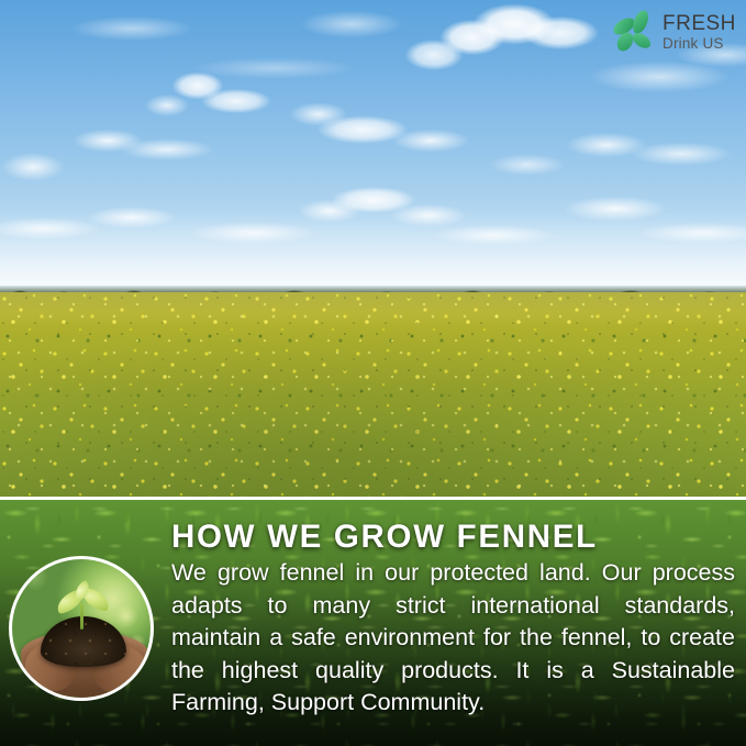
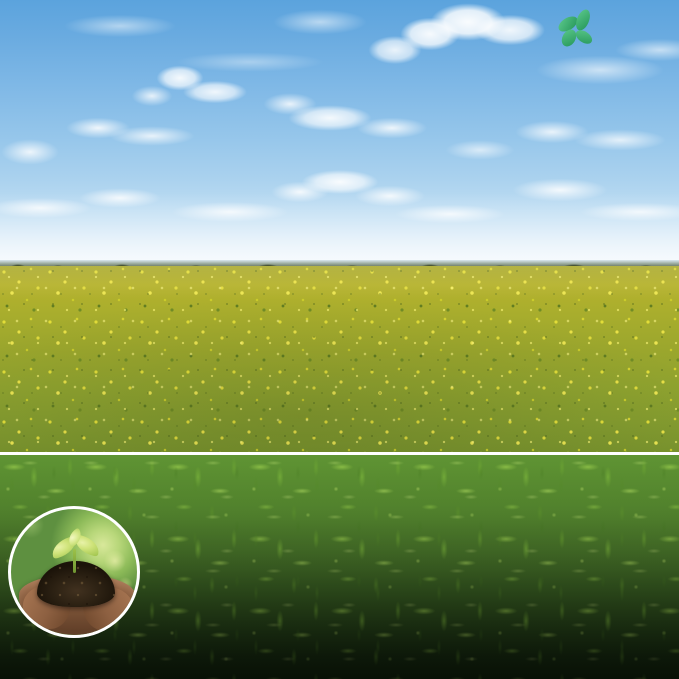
- FRESH
- Drink US
- HOW WE GROW FENNEL
- We grow fennel in our protected land. Our process adapts to many strict international standards, maintain a safe environment for the fennel, to create the highest quality products. It is a Sustainable Farming, Support Community.
